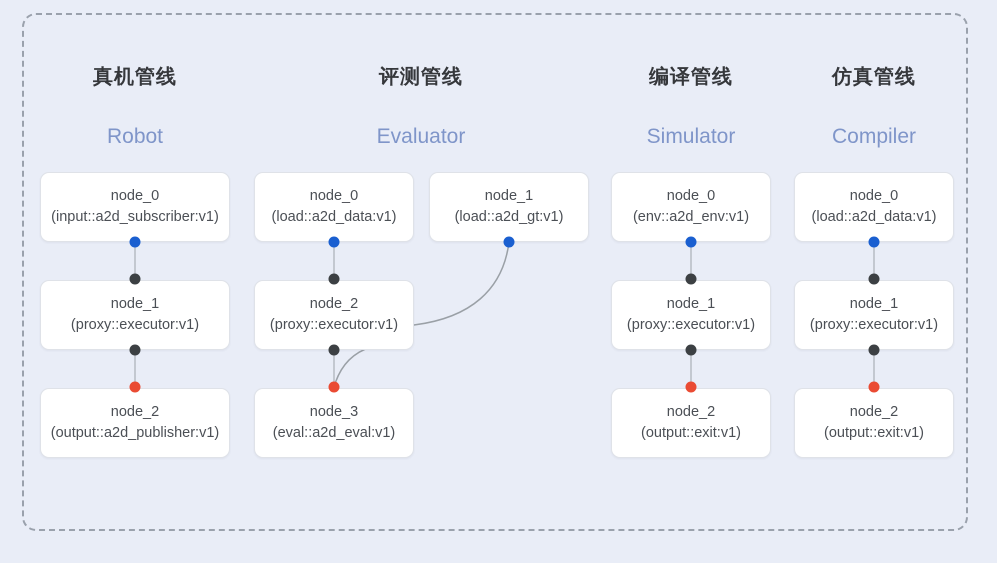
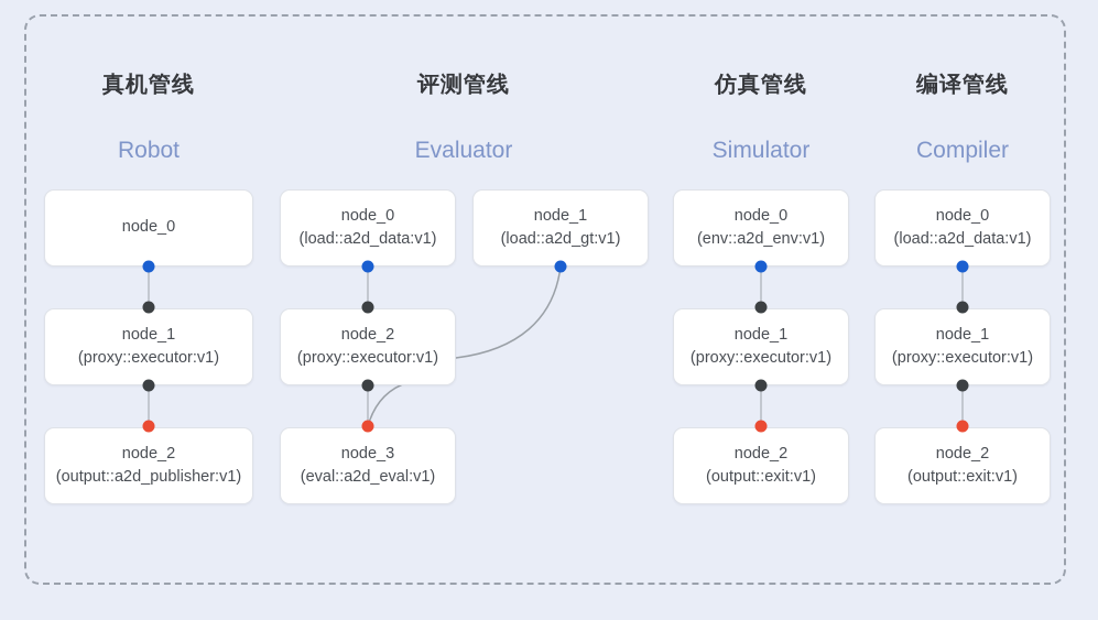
  真机管线
  Robot
  node_0
- (input::a2d_subscriber:v1)
  node_1
  (proxy::executor:v1)
  node_2
  (output::a2d_publisher:v1)
  评测管线
  Evaluator
  node_0
  (load::a2d_data:v1)
  node_1
  (load::a2d_gt:v1)
  node_2
  (proxy::executor:v1)
  node_3
  (eval::a2d_eval:v1)
- 编译管线
+ 仿真管线
  Simulator
  node_0
  (env::a2d_env:v1)
  node_1
  (proxy::executor:v1)
  node_2
  (output::exit:v1)
- 仿真管线
+ 编译管线
  Compiler
  node_0
  (load::a2d_data:v1)
  node_1
  (proxy::executor:v1)
  node_2
  (output::exit:v1)
